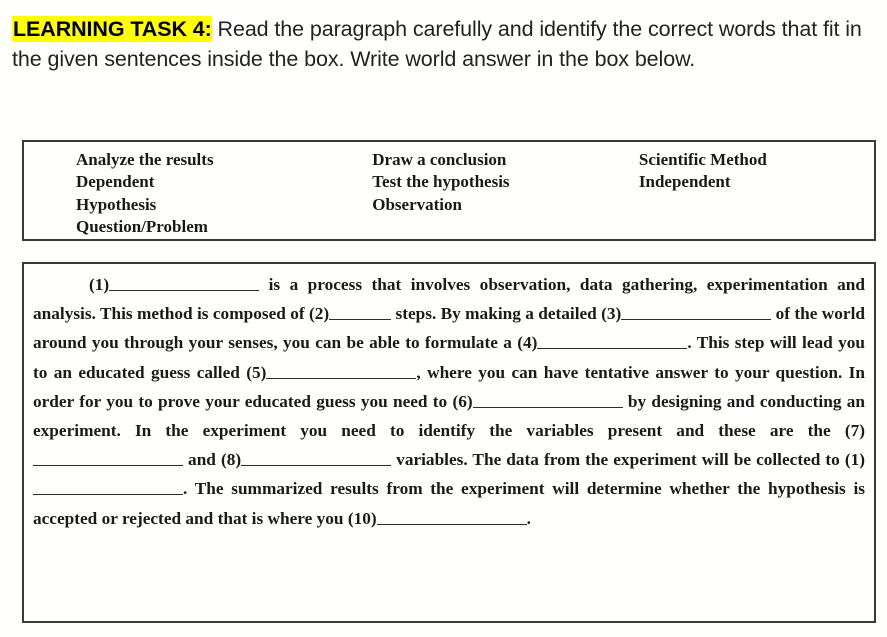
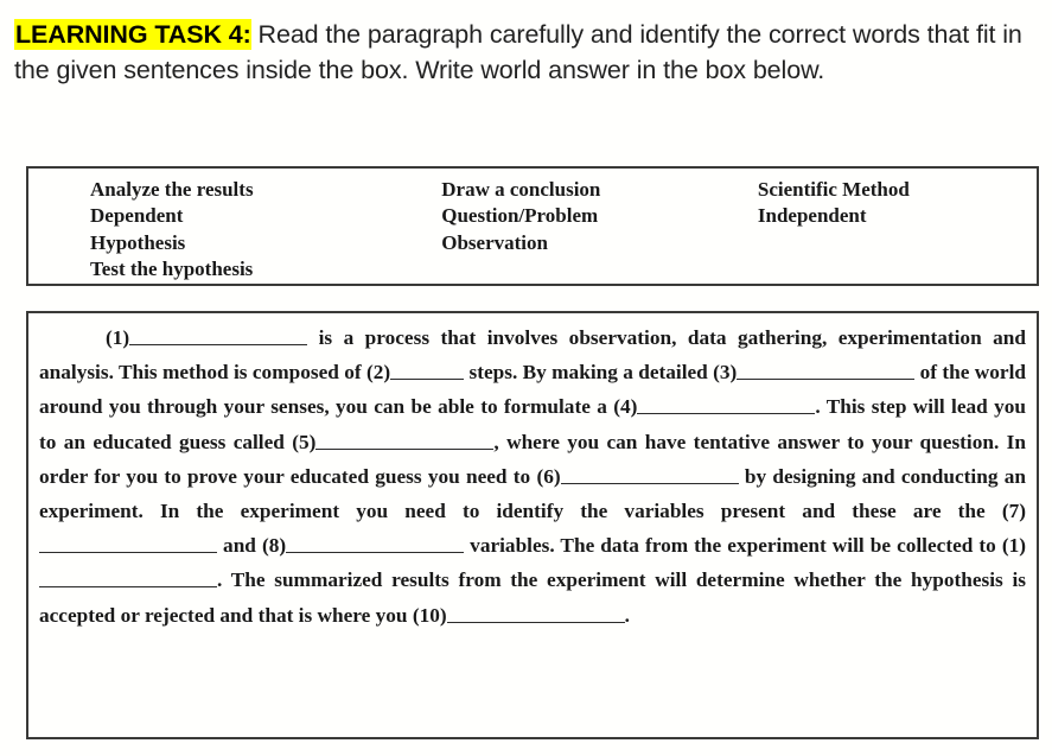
  LEARNING TASK 4: Read the paragraph carefully and identify the correct words that fit in the given sentences inside the box. Write world answer in the box below.
  Analyze the results
  Dependent
  Hypothesis
- Question/Problem
+ Test the hypothesis
  Draw a conclusion
- Test the hypothesis
+ Question/Problem
  Observation
  Scientific Method
  Independent
  (1) is a process that involves observation, data gathering, experimentation and analysis. This method is composed of (2) steps. By making a detailed (3) of the world around you through your senses, you can be able to formulate a (4) . This step will lead you to an educated guess called (5) , where you can have tentative answer to your question. In order for you to prove your educated guess you need to (6) by designing and conducting an experiment. In the experiment you need to identify the variables present and these are the (7) and (8) variables. The data from the experiment will be collected to (1). The summarized results from the experiment will determine whether the hypothesis is accepted or rejected and that is where you (10) .
